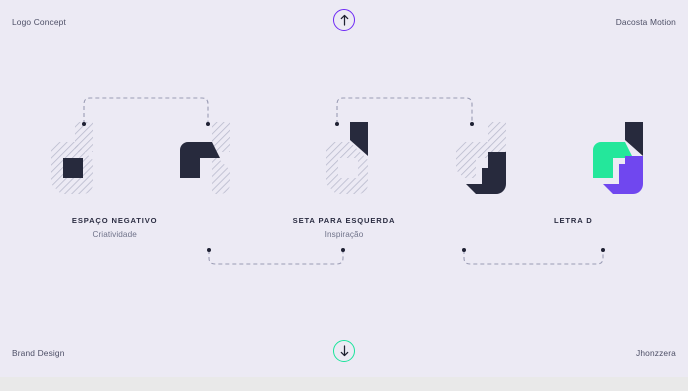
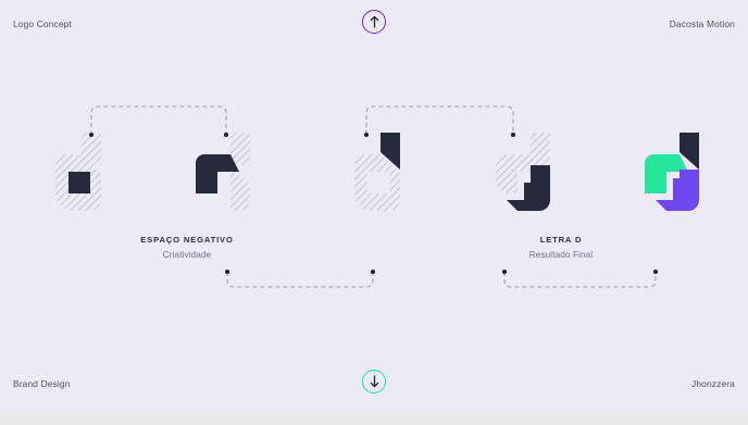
  Logo Concept
  Dacosta Motion
  ESPAÇO NEGATIVO
  Criatividade
- SETA PARA ESQUERDA
- Inspiração
  LETRA D
+ Resultado Final
  Brand Design
  Jhonzzera
